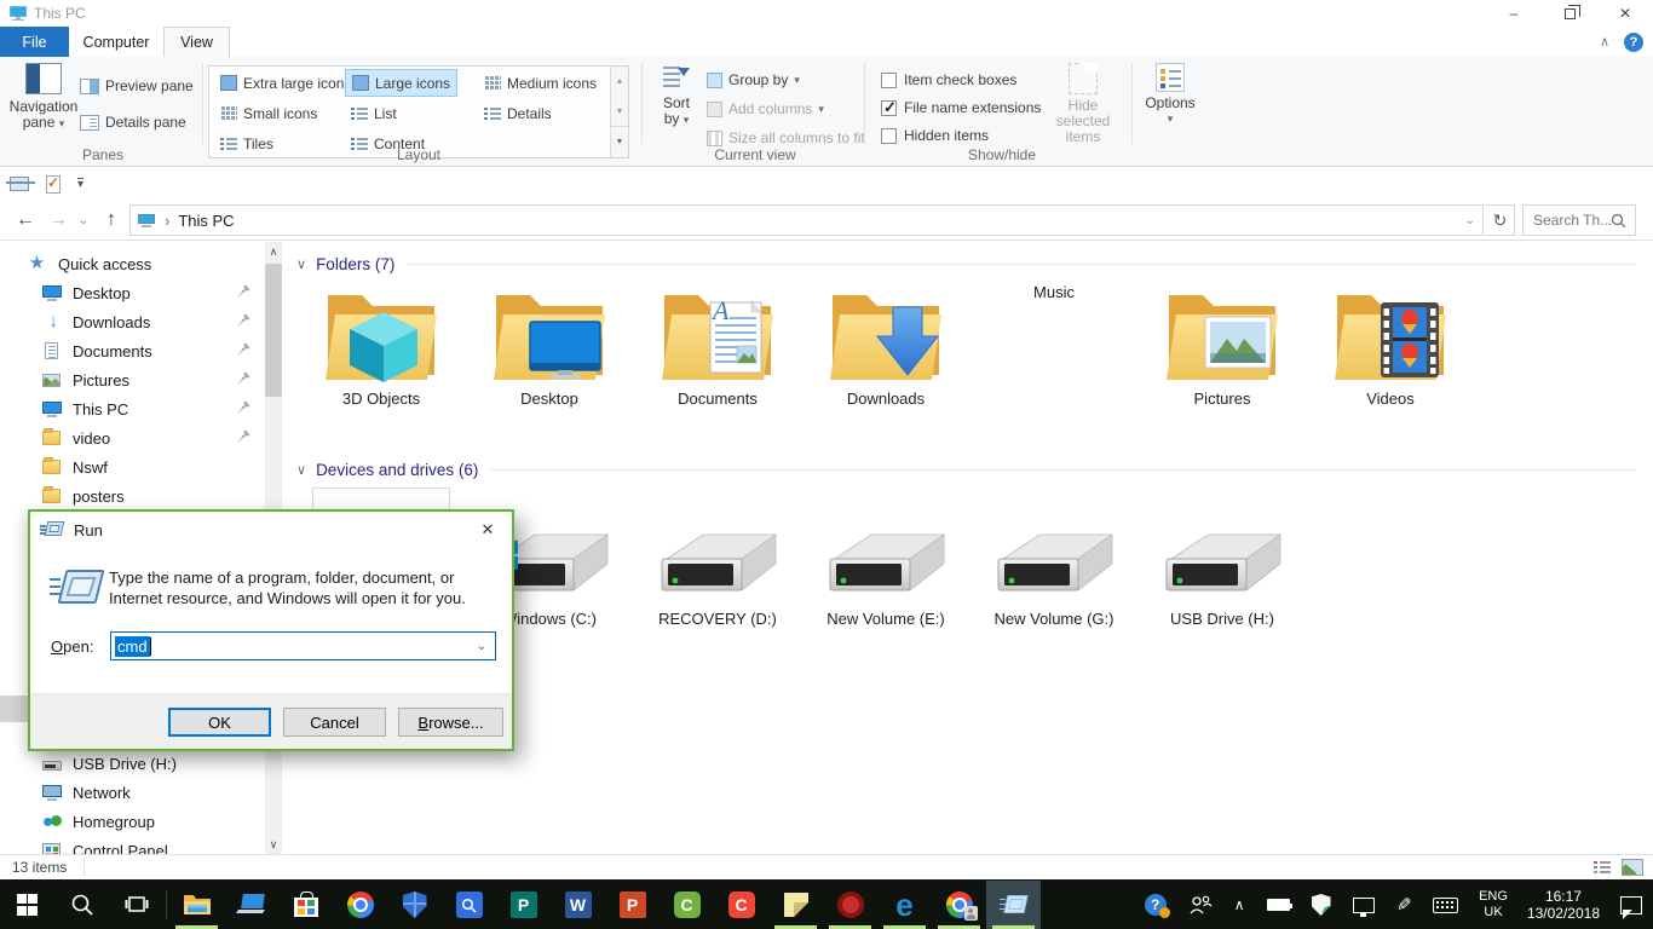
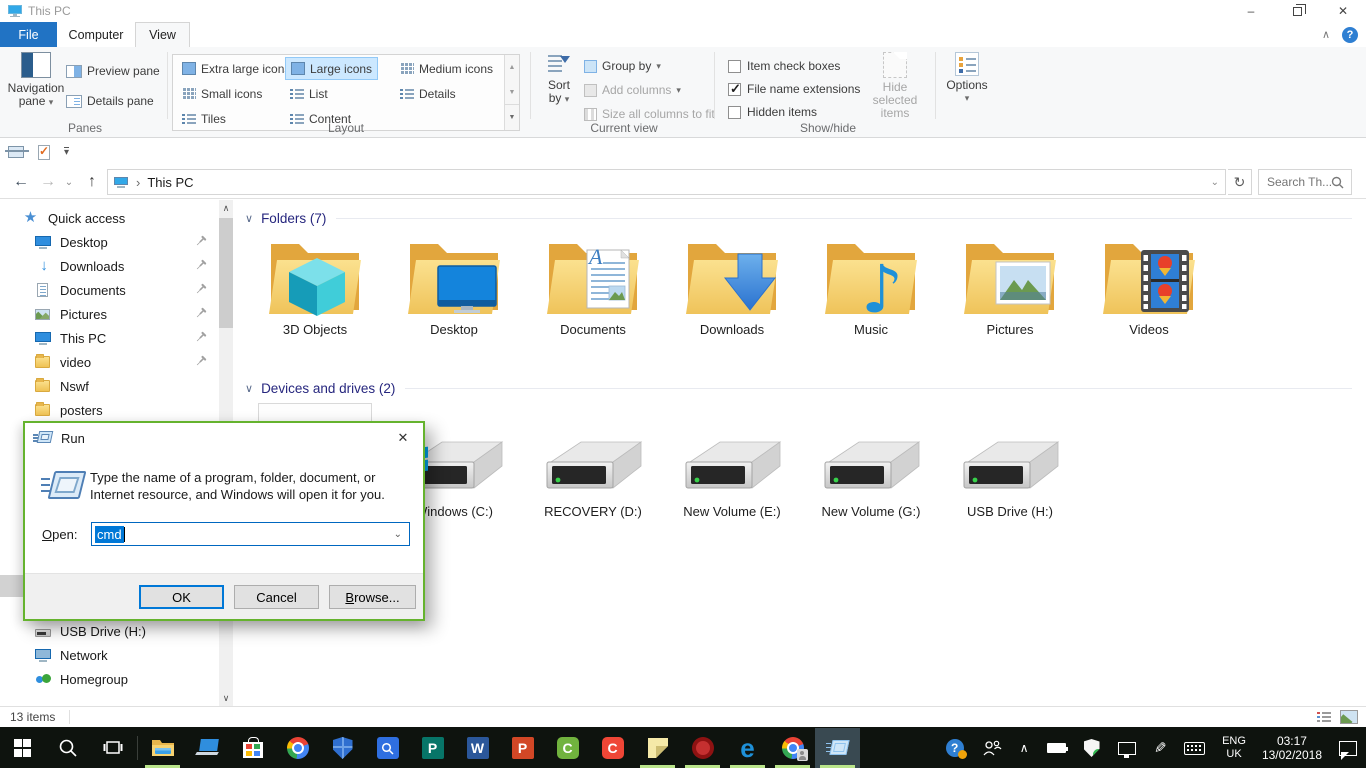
  This PC
  –
  ✕
  File
  Computer
  View
  ∧
  ?
  Navigation
  pane ▾
  Preview pane
  Details pane
  Panes
  Extra large icon
  Large icons
  Medium icons
  Small icons
  List
  Details
  Tiles
  Content
  Layout
  Sort
  by ▾
  Group by
  ▾
  Add columns
  ▾
  Size all columns to fi
  Current view
  Item check boxes
  File name extensions
  Hidden items
  Hide selected
  items
  Show/hide
  Options
  ▾
  ▾
  ←
  →
  ⌄
  ↑
  ›
  This PC
  ⌄
  ↻
  Search Th...
  ★
  Quick access
  Desktop
  Downloads
  Documents
  Pictures
  This PC
  video
  Nswf
  posters
  USB Drive (H:)
  Network
  Homegroup
- Control Panel
  ∧
  ∨
  ∨
  Folders (7)
  3D Objects
  Desktop
  A
  Documents
  Downloads
+ ♪
  Music
  Pictures
  Videos
  ∨
- Devices and drives (6)
+ Devices and drives (2)
  indows (C:)
  RECOVERY (D:)
  New Volume (E:)
  New Volume (G:)
  USB Drive (H:)
  13 items
  Run
  ✕
  Type the name of a program, folder, document, or Internet resource, and Windows will open it for you.
  Open:
  cmd
  ⌄
  OK
  Cancel
  B
  rowse...
  P
  W
  P
  C
  C
  e
  ?
  ∧
  ENG
  UK
- 16:17
+ 03:17
  13/02/2018
